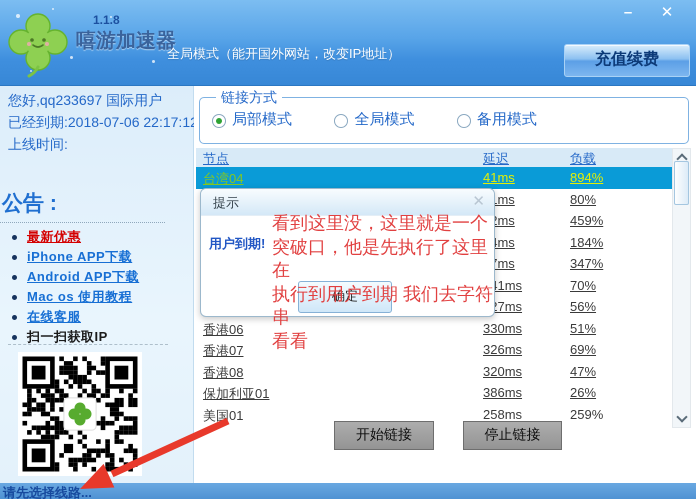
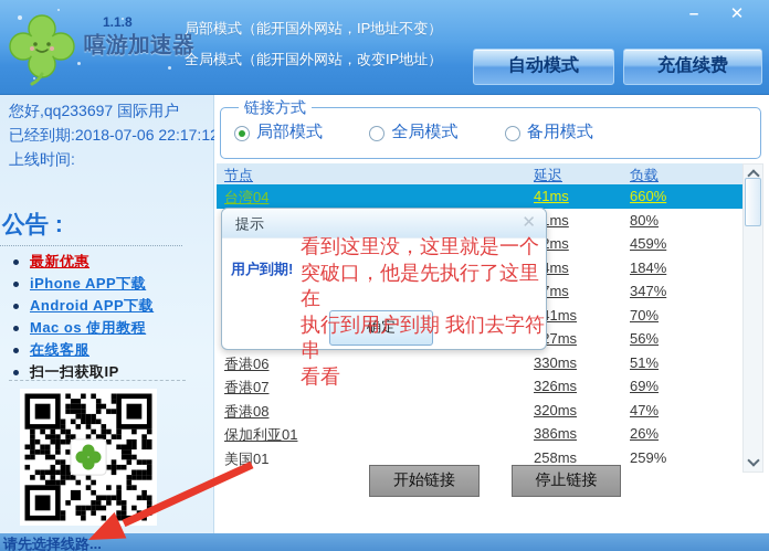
  1.1.8
  嘻游加速器
+ 局部模式（能开国外网站，IP地址不变）
  全局模式（能开国外网站，改变IP地址）
+ 自动模式
  充值续费
  –
  ✕
  您好,qq233697 国际用户
  已经到期:2018-07-06 22:17:1
  上线时间:
  公告 :
  最新优惠
  iPhone APP下载
  Android APP下载
  Mac os 使用教程
  在线客服
  扫一扫获取IP
  链接方式
  局部模式
  全局模式
  备用模式
  节点
  延迟
  负载
  台湾04
  41ms
- 894%
+ 660%
  80%
  459%
  184%
  347%
  70%
  56%
  香港06
  330ms
  51%
  香港07
  326ms
  69%
  香港08
  320ms
  47%
  保加利亚01
  386ms
  26%
  美国01
  258ms
  259%
  开始链接
  停止链接
  请先选择线路...
  提示
  ✕
  用户到期!
  确定
  看到这里没，这里就是一个
  突破口，他是先执行了这里在
  执行到用户到期 我们去字符串
  看看
